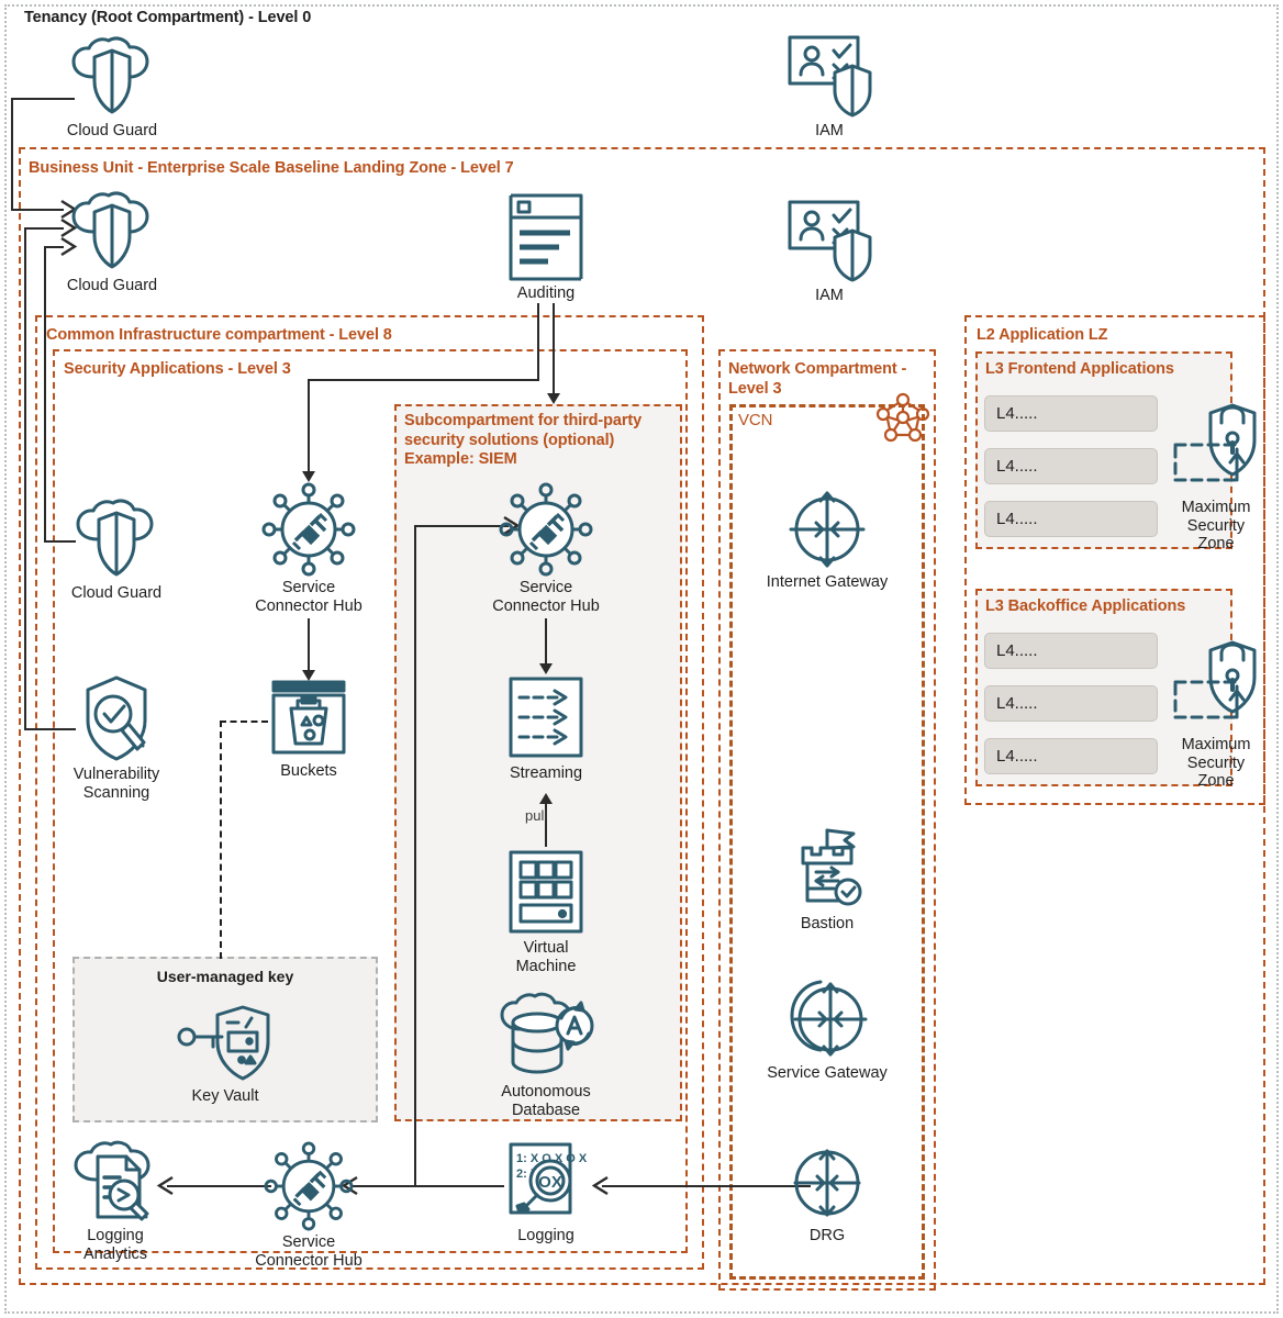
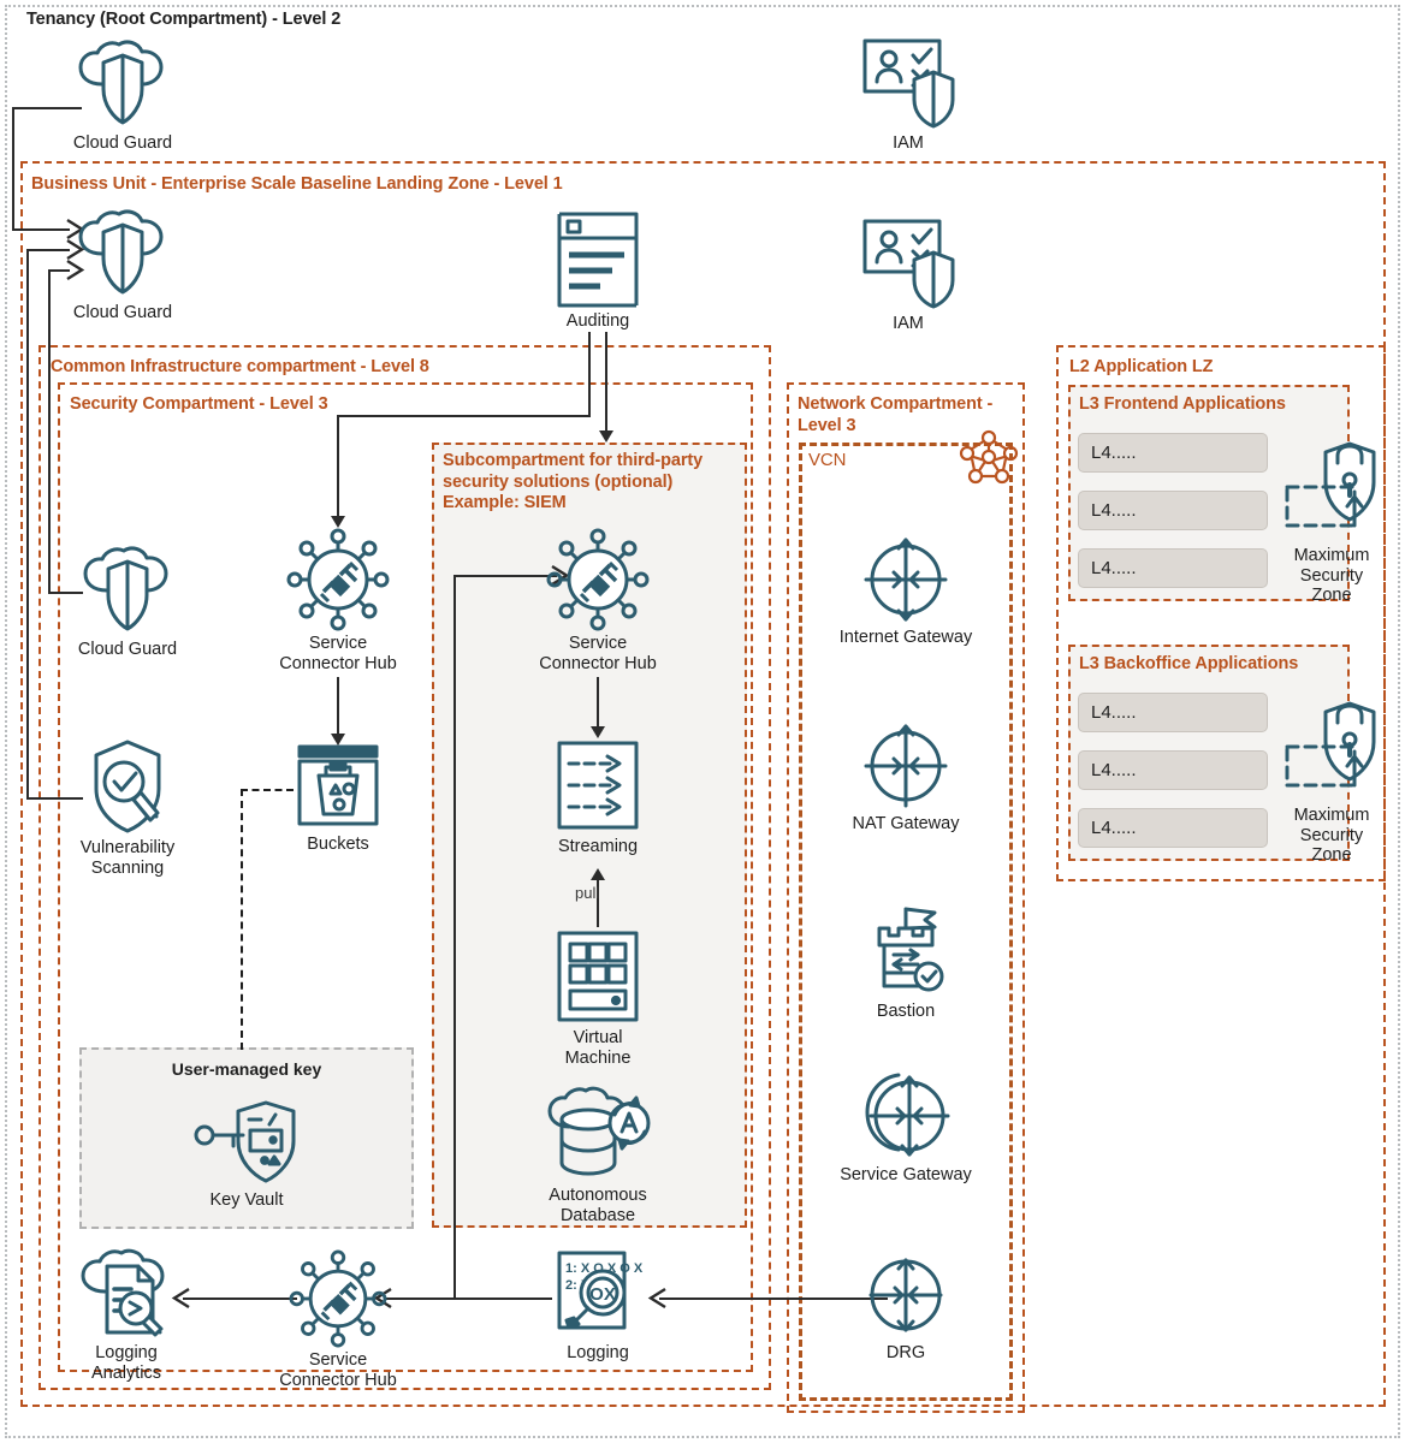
- Tenancy (Root Compartment) - Level 0
+ Tenancy (Root Compartment) - Level 2
- Business Unit - Enterprise Scale Baseline Landing Zone - Level 7
+ Business Unit - Enterprise Scale Baseline Landing Zone - Level 1
  Common Infrastructure compartment - Level 8
- Security Applications - Level 3
+ Security Compartment - Level 3
  Subcompartment for third-party
  security solutions (optional)
  Example: SIEM
  Network Compartment -
  Level 3
  VCN
  L2 Application LZ
  L3 Frontend Applications
  L3 Backoffice Applications
  User-managed key
  pull
  Cloud Guard
  IAM
  Cloud Guard
  Auditing
  IAM
  Cloud Guard
  Vulnerability
  Scanning
  Service
  Connector Hub
  Buckets
  Key Vault
  Service
  Connector Hub
  Streaming
  Virtual
  Machine
  Autonomous
  Database
  Internet Gateway
+ NAT Gateway
  Bastion
  Service Gateway
  DRG
  1: X O X O X
  OX
  Logging
  Service
  Connector Hub
  Logging
  Analytics
  L4.....
  L4.....
  L4.....
  Maximum
  Security
  Zone
  L4.....
  L4.....
  L4.....
  Maximum
  Security
  Zone
